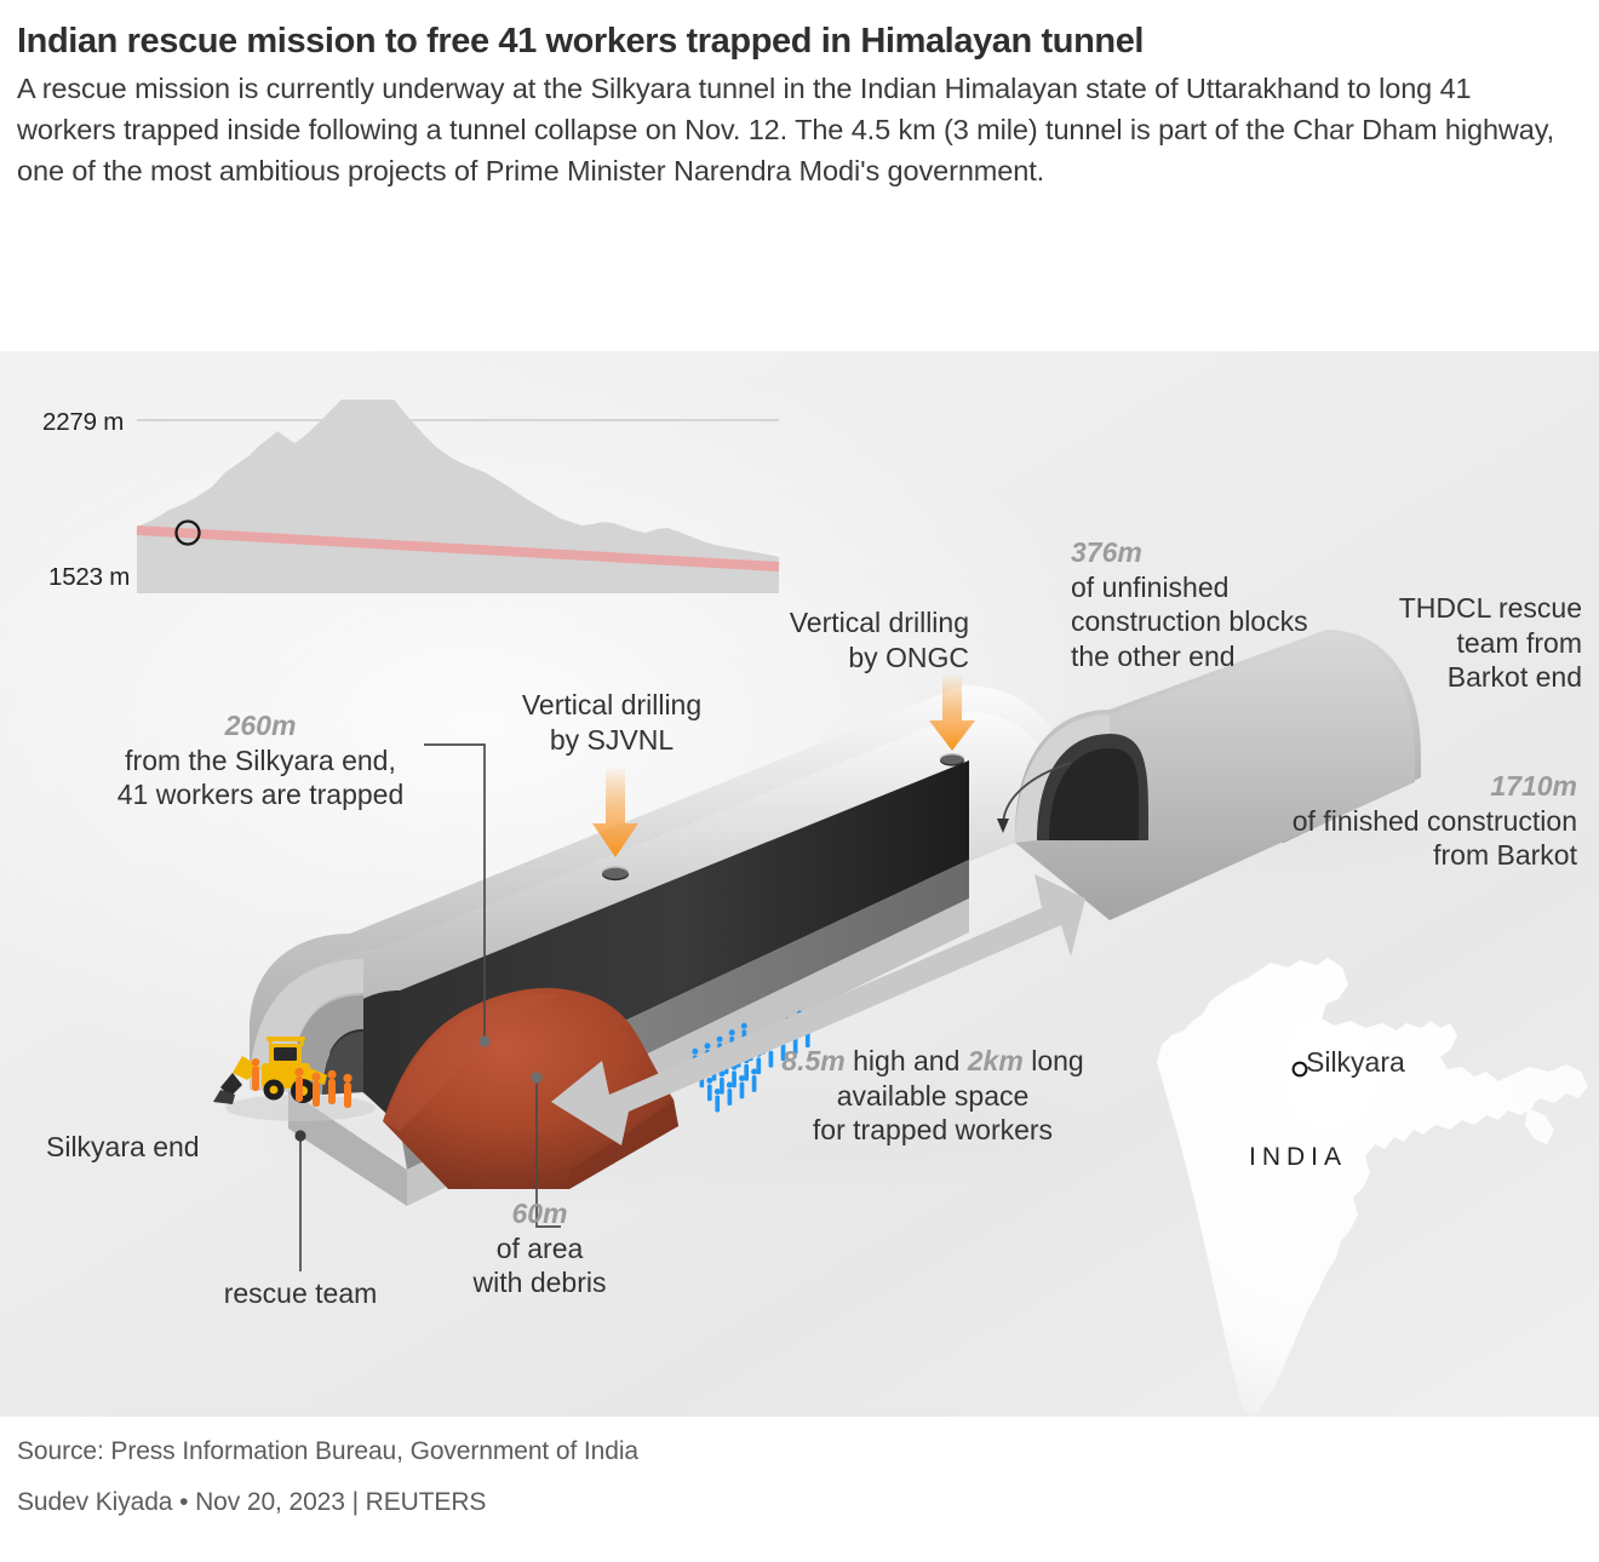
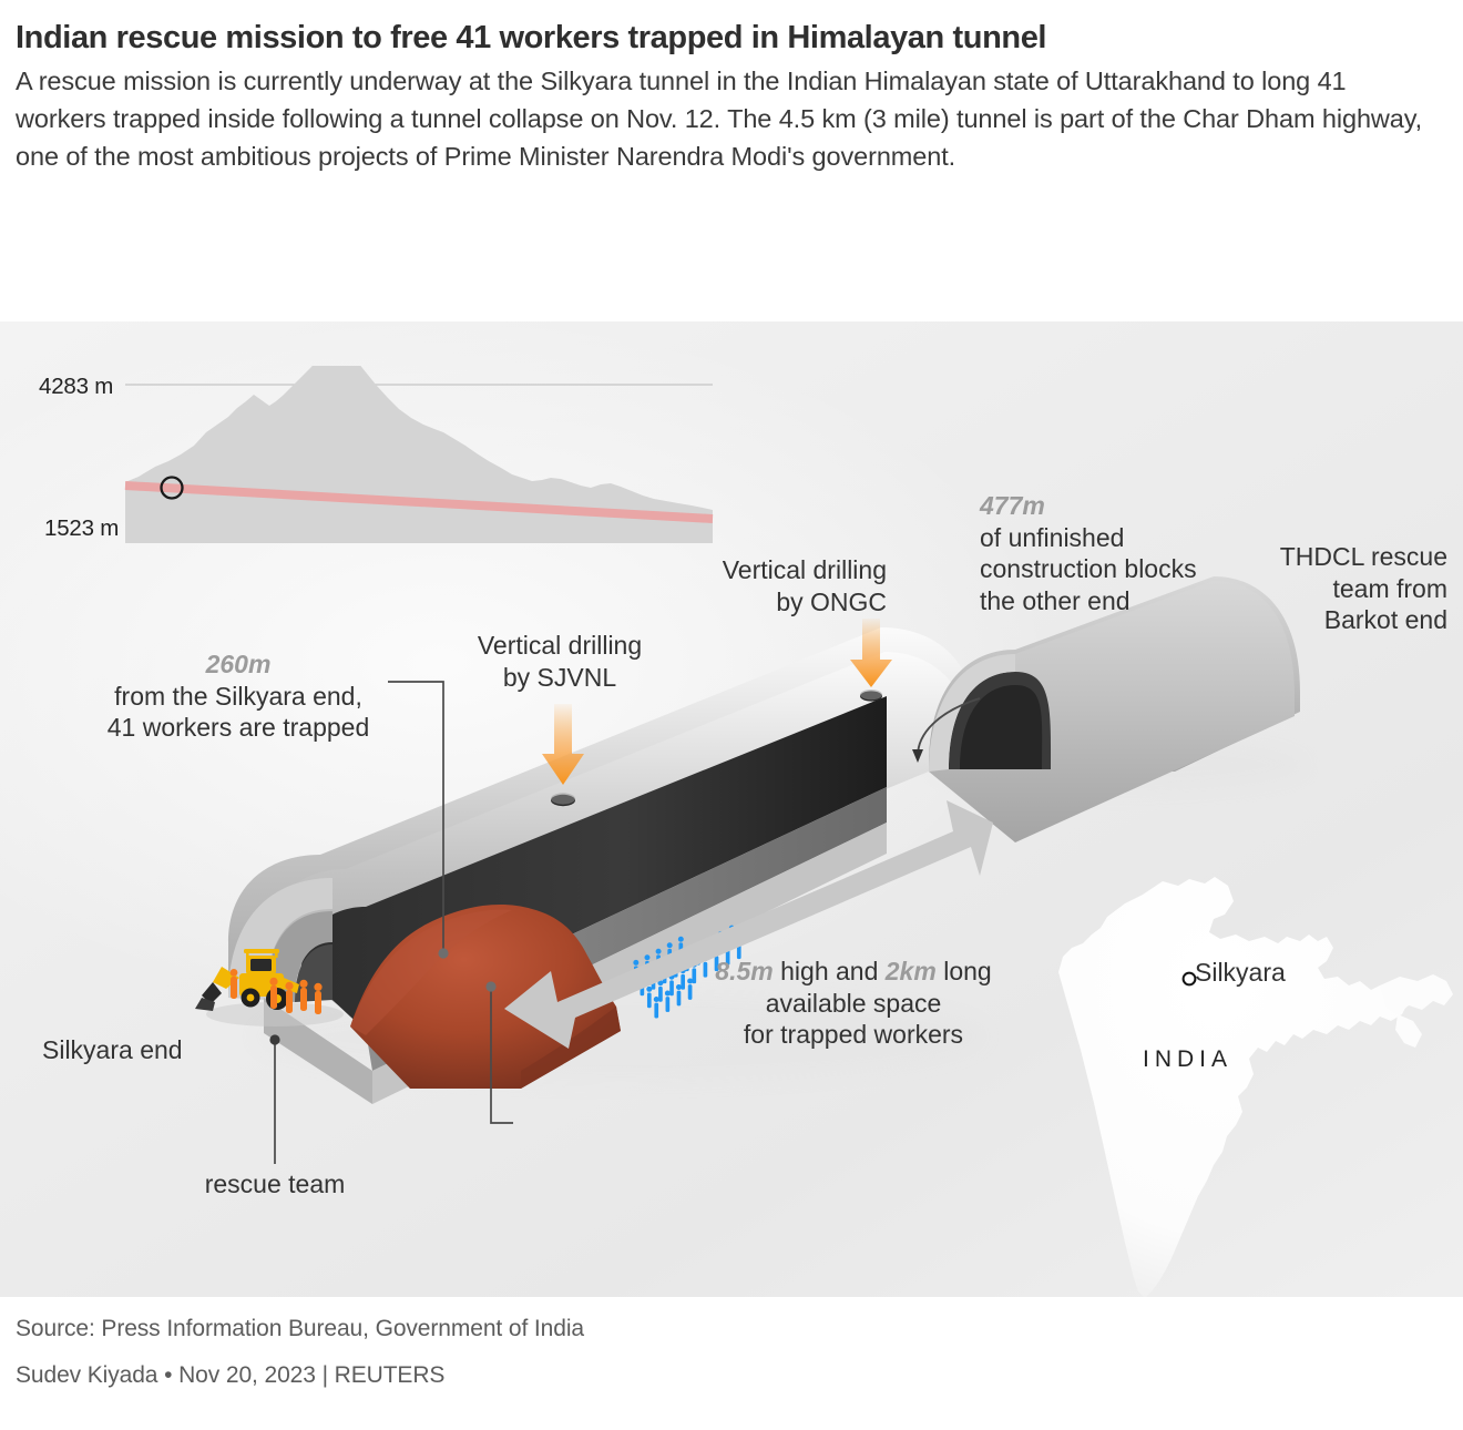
  Indian rescue mission to free 41 workers trapped in Himalayan tunnel
  A rescue mission is currently underway at the Silkyara tunnel in the Indian Himalayan state of Uttarakhand to long 41 workers trapped inside following a tunnel collapse on Nov. 12. The 4.5 km (3 mile) tunnel is part of the Char Dham highway, one of the most ambitious projects of Prime Minister Narendra Modi's government.
- 2279 m
+ 4283 m
  1523 m
  260m
  from the Silkyara end,
  41 workers are trapped
  Vertical drilling
  by SJVNL
  Vertical drilling
  by ONGC
- 376m
+ 477m
  of unfinished
  construction blocks
  the other end
  THDCL rescue
  team from
  Barkot end
- 1710m
- of finished construction
- from Barkot
  8.5m high and 2km long
  available space
  for trapped workers
  Silkyara end
  rescue team
- 60m
- of area
- with debris
  Silkyara
  INDIA
  Source: Press Information Bureau, Government of India
  Sudev Kiyada • Nov 20, 2023 | REUTERS
